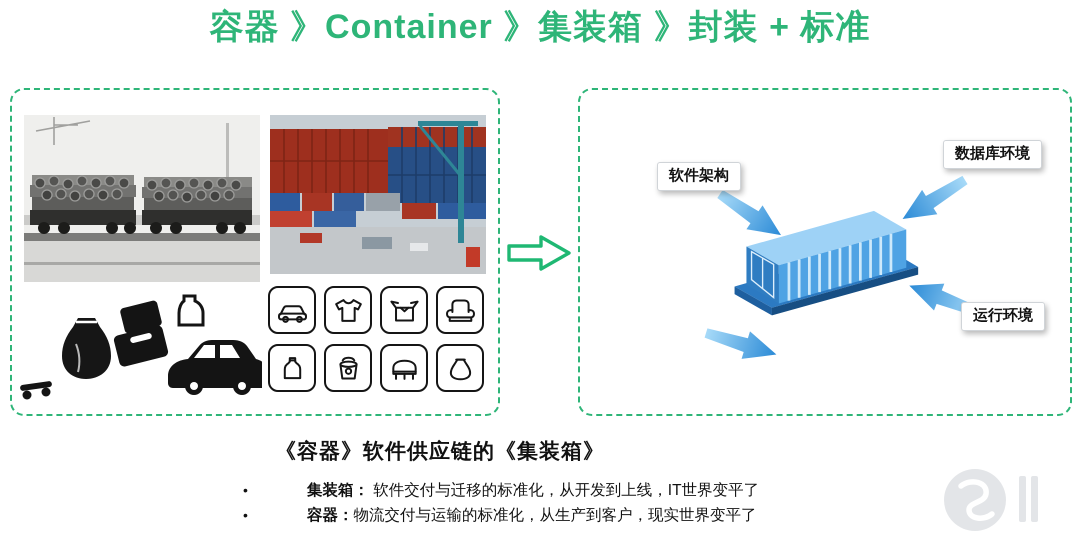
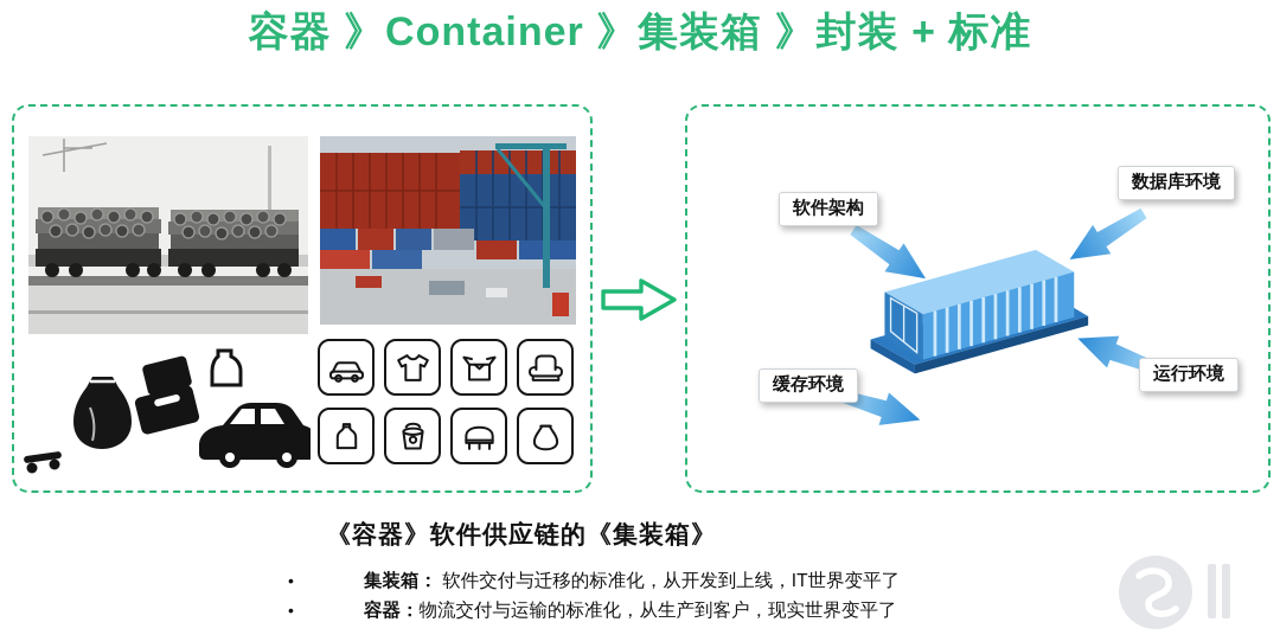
  容器 》Container 》集装箱 》封装 + 标准
  软件架构
  数据库环境
+ 缓存环境
  运行环境
  《容器》软件供应链的《集装箱》
  •
  集装箱： 软件交付与迁移的标准化，从开发到上线，IT世界变平了
  •
  容器：物流交付与运输的标准化，从生产到客户，现实世界变平了
